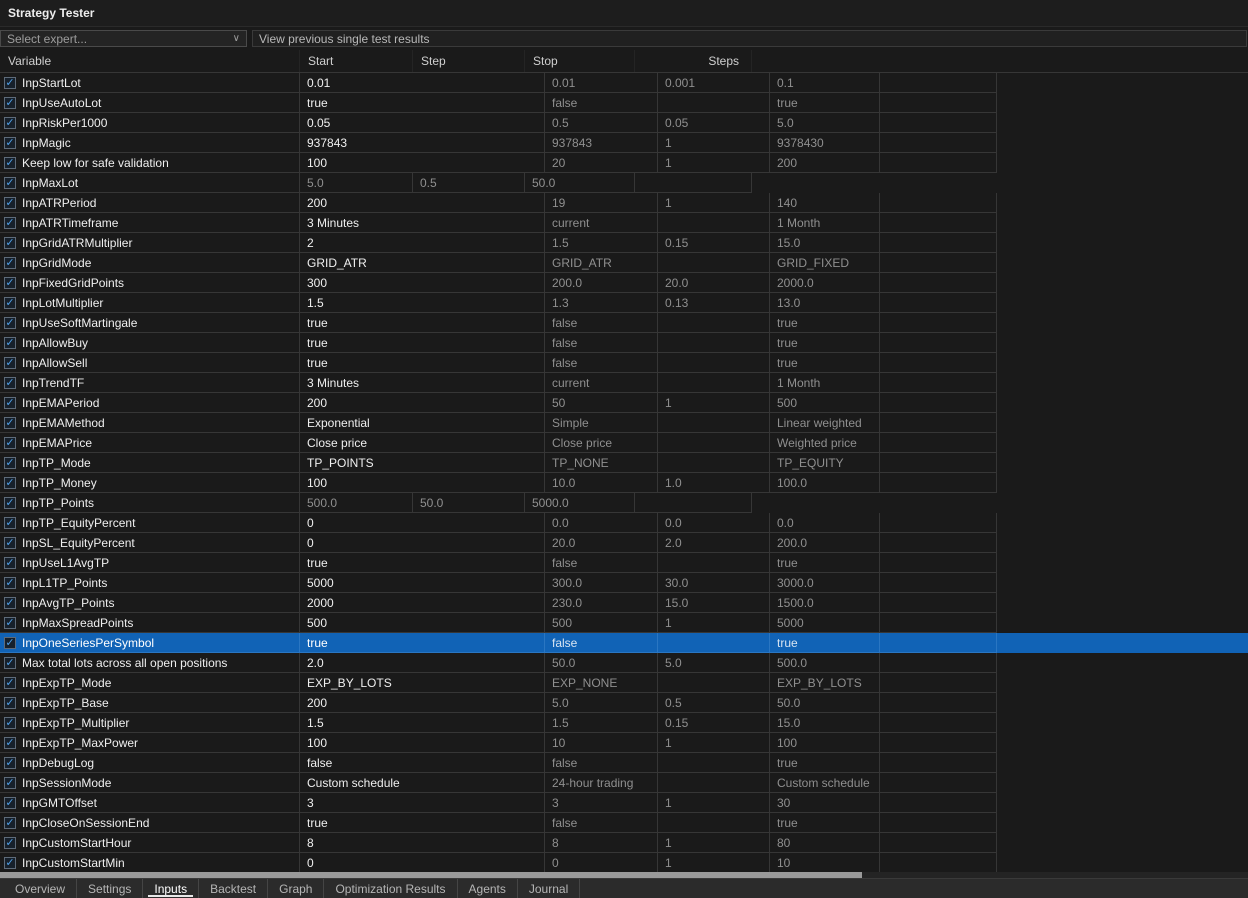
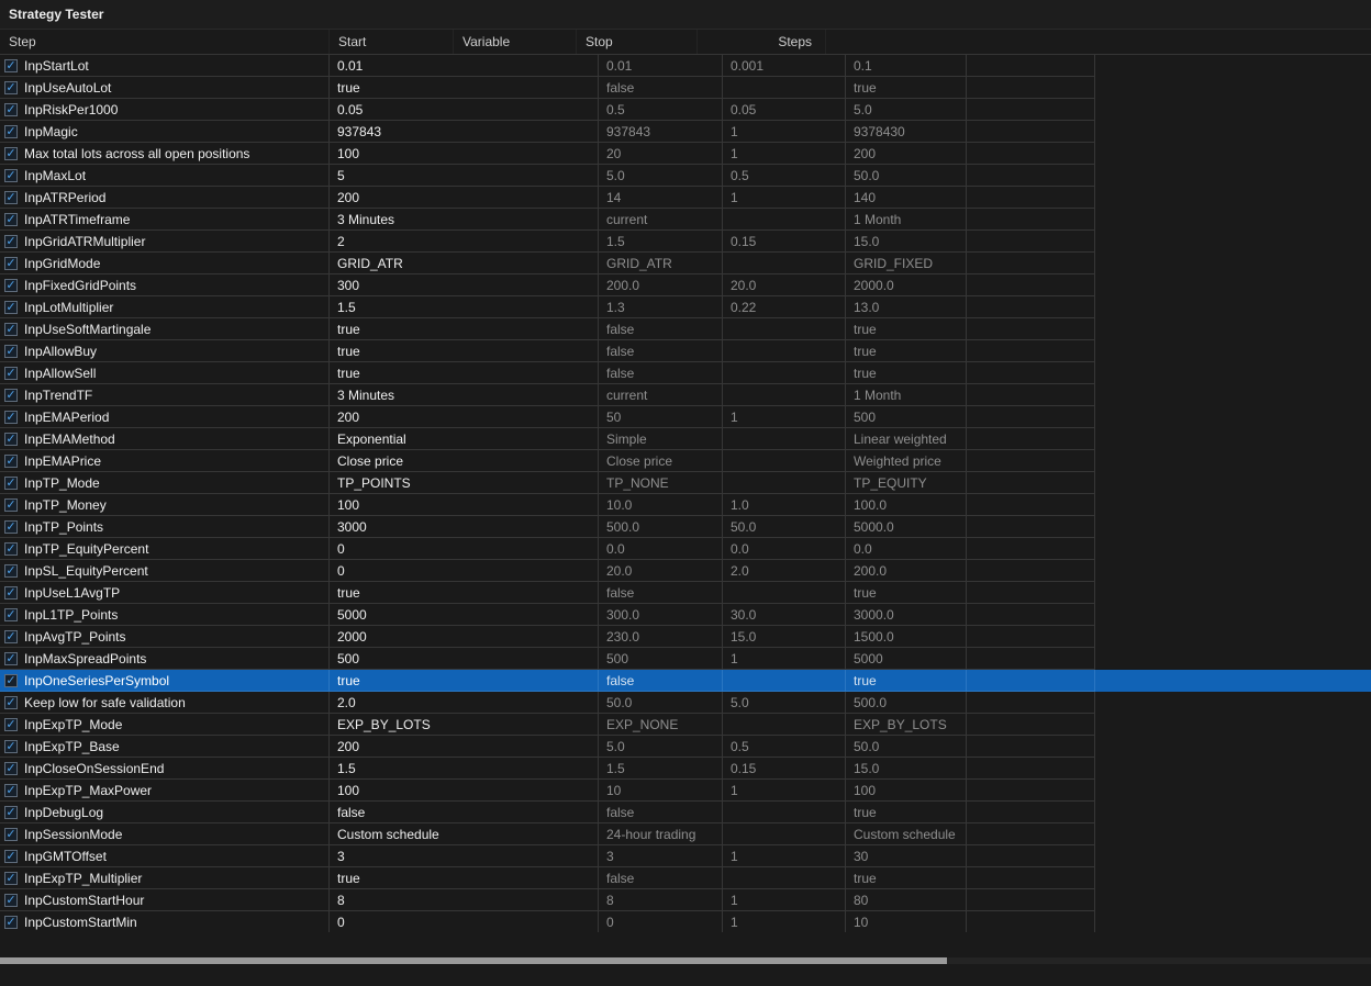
  Strategy Tester
- Select expert...
- ∨
- View previous single test results
- Variable
+ Step
  Start
- Step
+ Variable
  Stop
  Steps
  ✓
  InpStartLot
  0.01
  0.01
  0.001
  0.1
  ✓
  InpUseAutoLot
  true
  false
  true
  ✓
  InpRiskPer1000
  0.05
  0.5
  0.05
  5.0
  ✓
  InpMagic
  937843
  937843
  1
  9378430
  ✓
- Keep low for safe validation
+ Max total lots across all open positions
  100
  20
  1
  200
  ✓
  InpMaxLot
+ 5
  5.0
  0.5
  50.0
  ✓
  InpATRPeriod
  200
- 19
+ 14
  1
  140
  ✓
  InpATRTimeframe
  3 Minutes
  current
  1 Month
  ✓
  InpGridATRMultiplier
  2
  1.5
  0.15
  15.0
  ✓
  InpGridMode
  GRID_ATR
  GRID_ATR
  GRID_FIXED
  ✓
  InpFixedGridPoints
  300
  200.0
  20.0
  2000.0
  ✓
  InpLotMultiplier
  1.5
  1.3
- 0.13
+ 0.22
  13.0
  ✓
  InpUseSoftMartingale
  true
  false
  true
  ✓
  InpAllowBuy
  true
  false
  true
  ✓
  InpAllowSell
  true
  false
  true
  ✓
  InpTrendTF
  3 Minutes
  current
  1 Month
  ✓
  InpEMAPeriod
  200
  50
  1
  500
  ✓
  InpEMAMethod
  Exponential
  Simple
  Linear weighted
  ✓
  InpEMAPrice
  Close price
  Close price
  Weighted price
  ✓
  InpTP_Mode
  TP_POINTS
  TP_NONE
  TP_EQUITY
  ✓
  InpTP_Money
  100
  10.0
  1.0
  100.0
  ✓
  InpTP_Points
+ 3000
  500.0
  50.0
  5000.0
  ✓
  InpTP_EquityPercent
  0
  0.0
  0.0
  0.0
  ✓
  InpSL_EquityPercent
  0
  20.0
  2.0
  200.0
  ✓
  InpUseL1AvgTP
  true
  false
  true
  ✓
  InpL1TP_Points
  5000
  300.0
  30.0
  3000.0
  ✓
  InpAvgTP_Points
  2000
  230.0
  15.0
  1500.0
  ✓
  InpMaxSpreadPoints
  500
  500
  1
  5000
  ✓
  InpOneSeriesPerSymbol
  true
  false
  true
  ✓
- Max total lots across all open positions
+ Keep low for safe validation
  2.0
  50.0
  5.0
  500.0
  ✓
  InpExpTP_Mode
  EXP_BY_LOTS
  EXP_NONE
  EXP_BY_LOTS
  ✓
  InpExpTP_Base
  200
  5.0
  0.5
  50.0
  ✓
- InpExpTP_Multiplier
+ InpCloseOnSessionEnd
  1.5
  1.5
  0.15
  15.0
  ✓
  InpExpTP_MaxPower
  100
  10
  1
  100
  ✓
  InpDebugLog
  false
  false
  true
  ✓
  InpSessionMode
  Custom schedule
  24-hour trading
  Custom schedule
  ✓
  InpGMTOffset
  3
  3
  1
  30
  ✓
- InpCloseOnSessionEnd
+ InpExpTP_Multiplier
  true
  false
  true
  ✓
  InpCustomStartHour
  8
  8
  1
  80
  ✓
  InpCustomStartMin
  0
  0
  1
  10
- Overview
- Settings
- Inputs
- Backtest
- Graph
- Optimization Results
- Agents
- Journal
